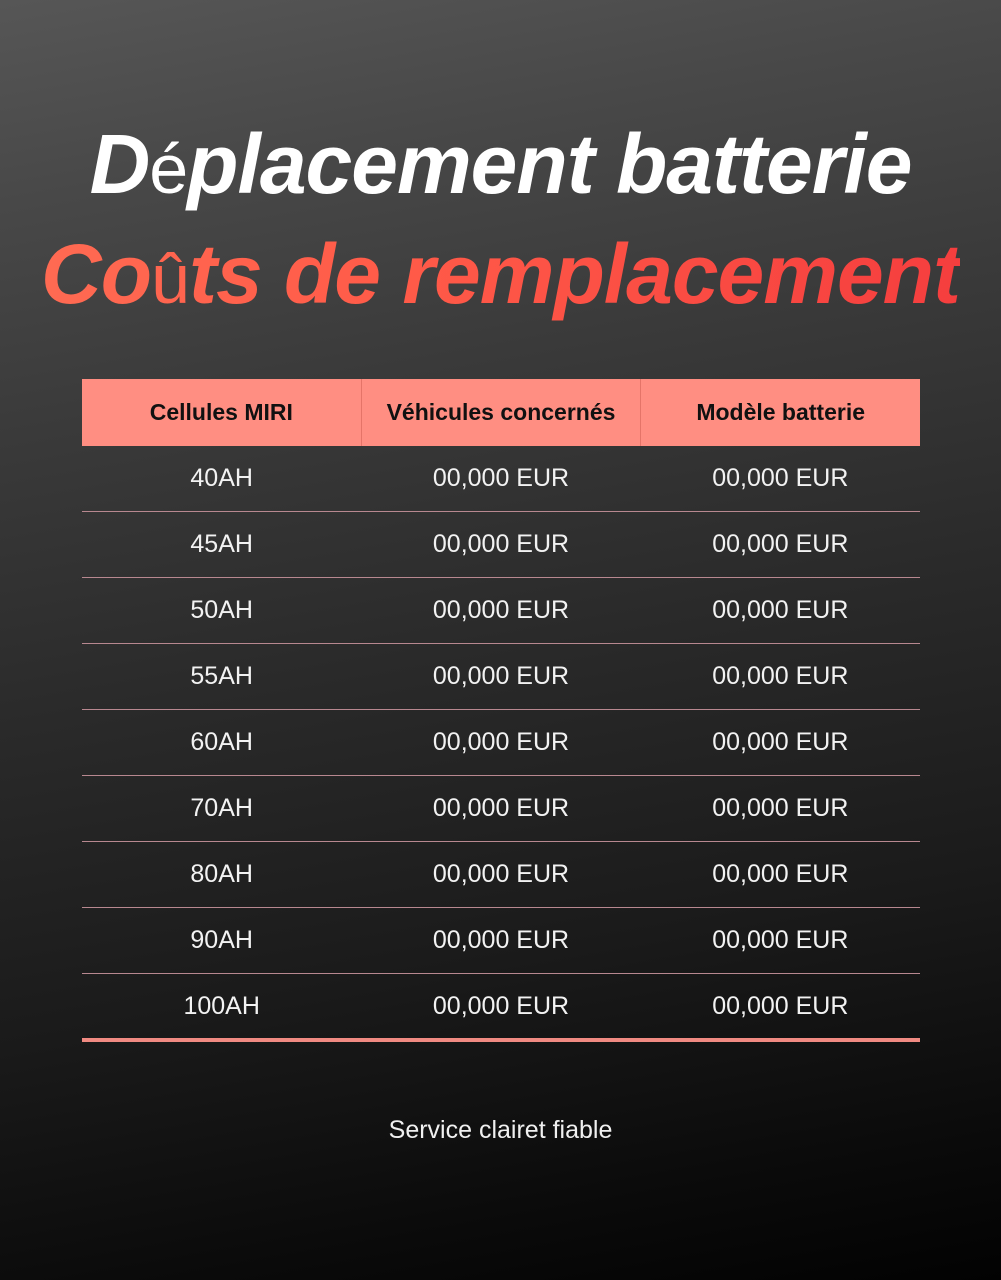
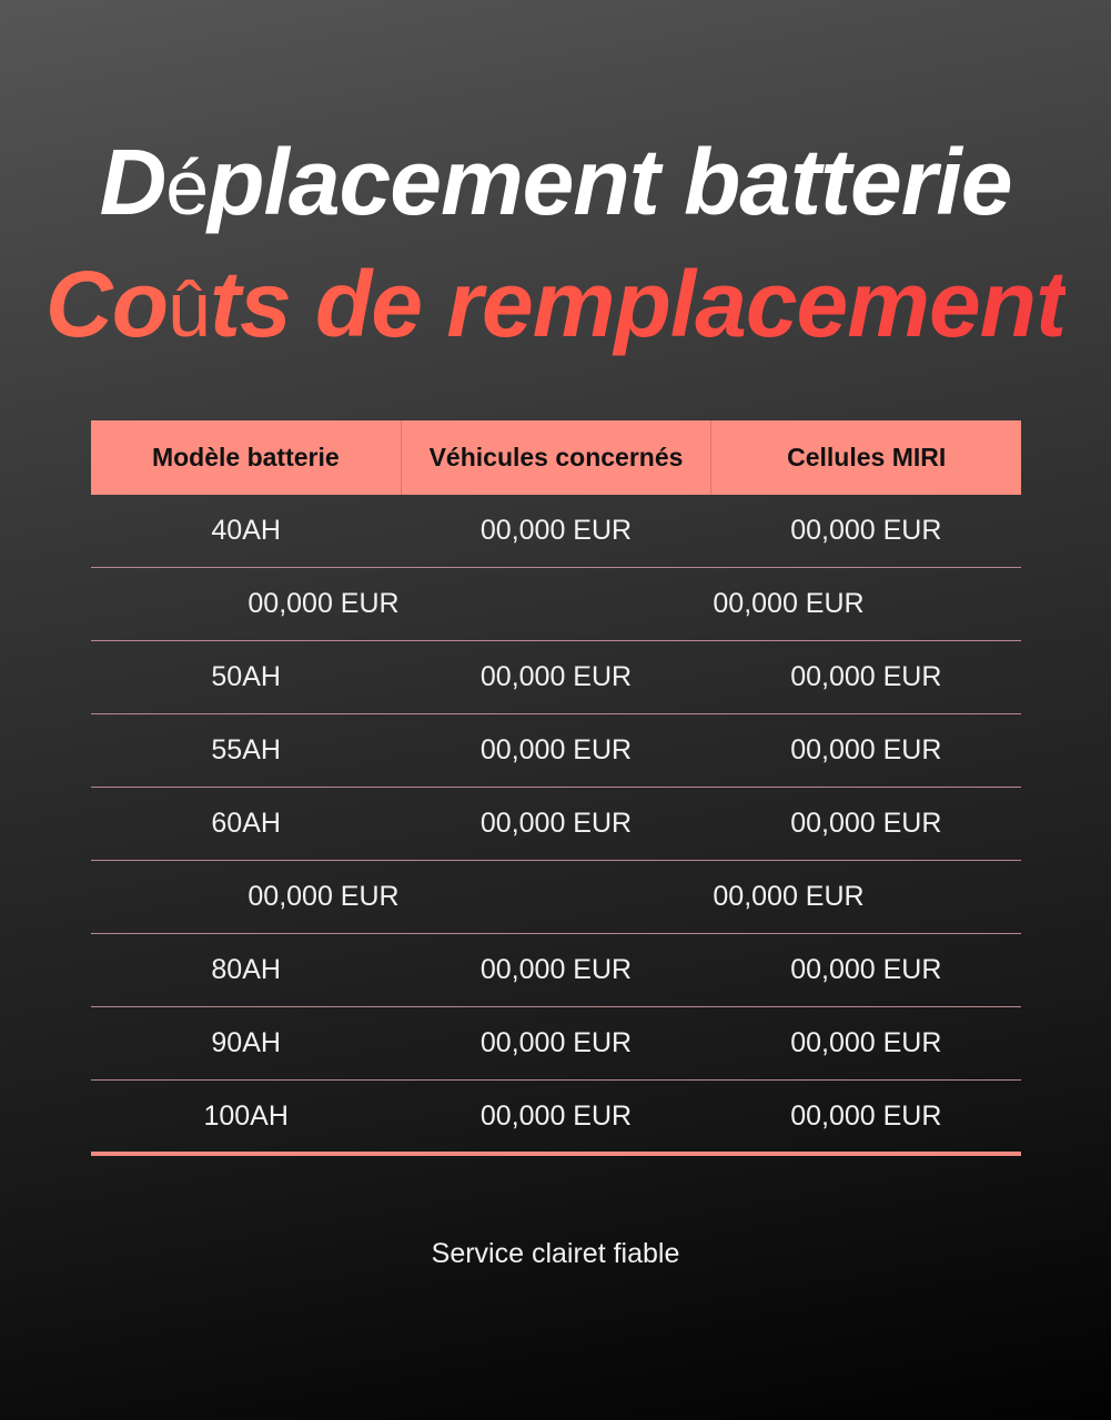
  Déplacement batterie
  Coûts de remplacement
- Cellules MIRI
+ Modèle batterie
  Véhicules concernés
- Modèle batterie
+ Cellules MIRI
  40AH
  00,000 EUR
  00,000 EUR
- 45AH
  00,000 EUR
  00,000 EUR
  50AH
  00,000 EUR
  00,000 EUR
  55AH
  00,000 EUR
  00,000 EUR
  60AH
  00,000 EUR
  00,000 EUR
- 70AH
  00,000 EUR
  00,000 EUR
  80AH
  00,000 EUR
  00,000 EUR
  90AH
  00,000 EUR
  00,000 EUR
  100AH
  00,000 EUR
  00,000 EUR
  Service clairet fiable
